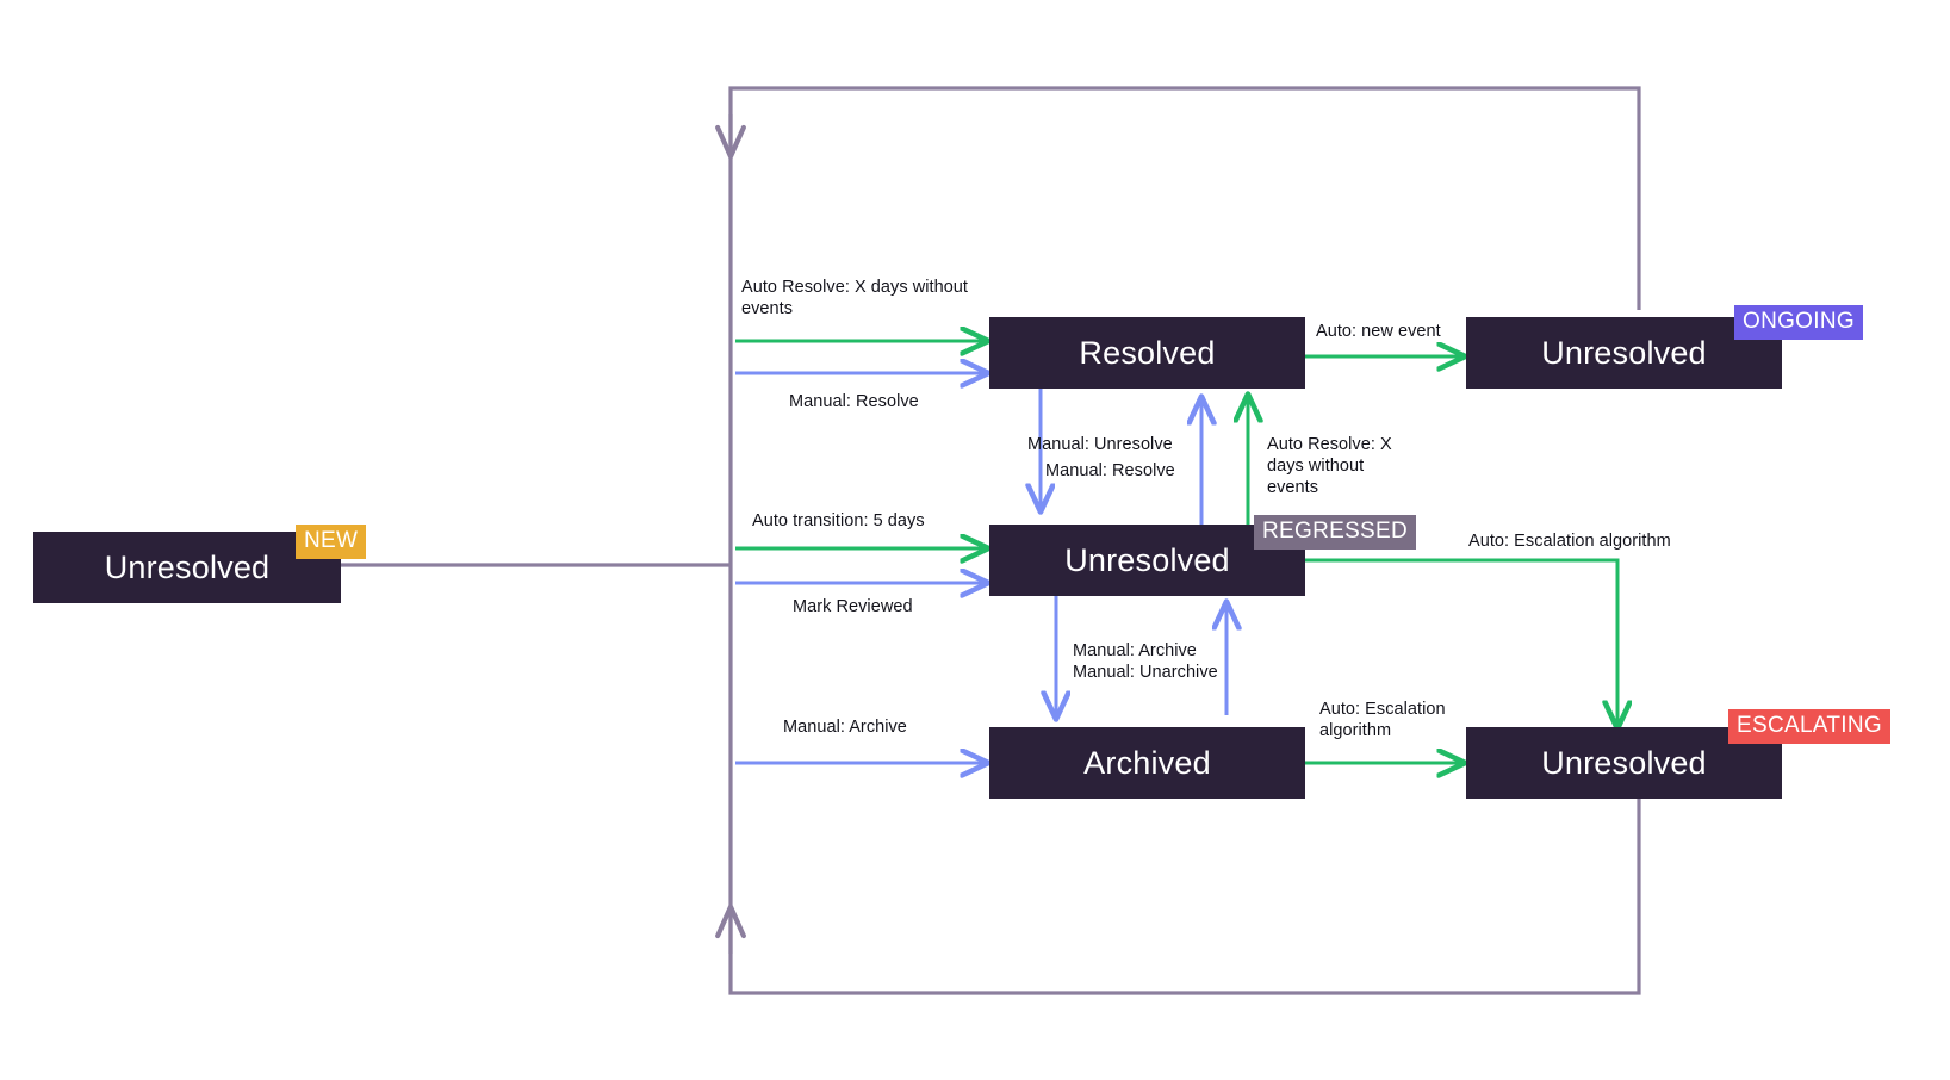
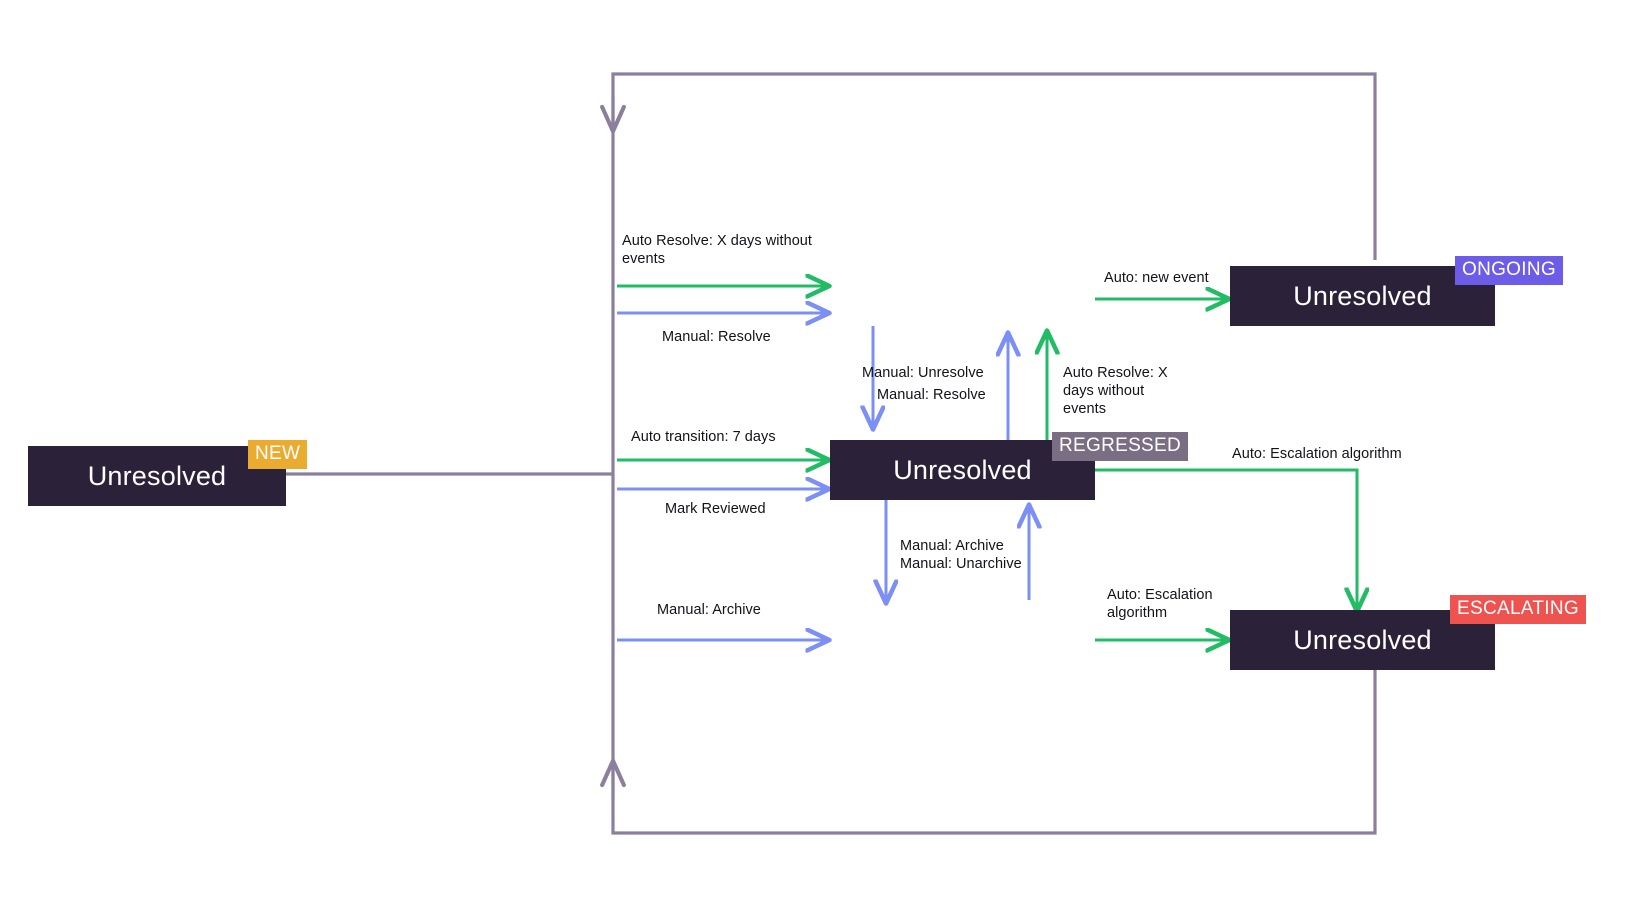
  Unresolved
  NEW
- Resolved
  Unresolved
  ONGOING
  Unresolved
  REGRESSED
- Archived
  Unresolved
  ESCALATING
  Auto Resolve: X days without
  events
  Manual: Resolve
  Auto: new event
  Manual: Unresolve
  Manual: Resolve
  Auto Resolve: X
  days without
  events
- Auto transition: 5 days
+ Auto transition: 7 days
  Mark Reviewed
  Auto: Escalation algorithm
  Manual: Archive
  Manual: Unarchive
  Manual: Archive
  Auto: Escalation
  algorithm
